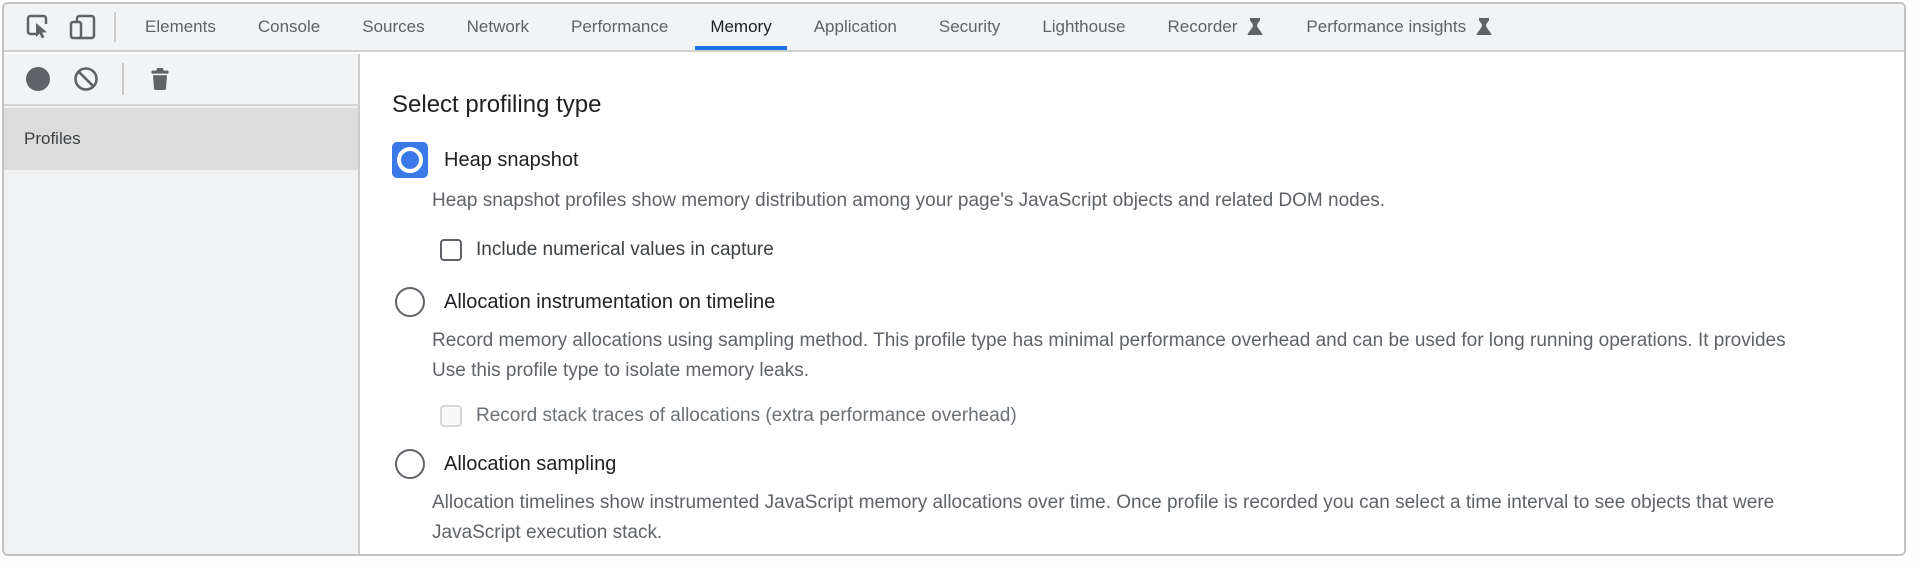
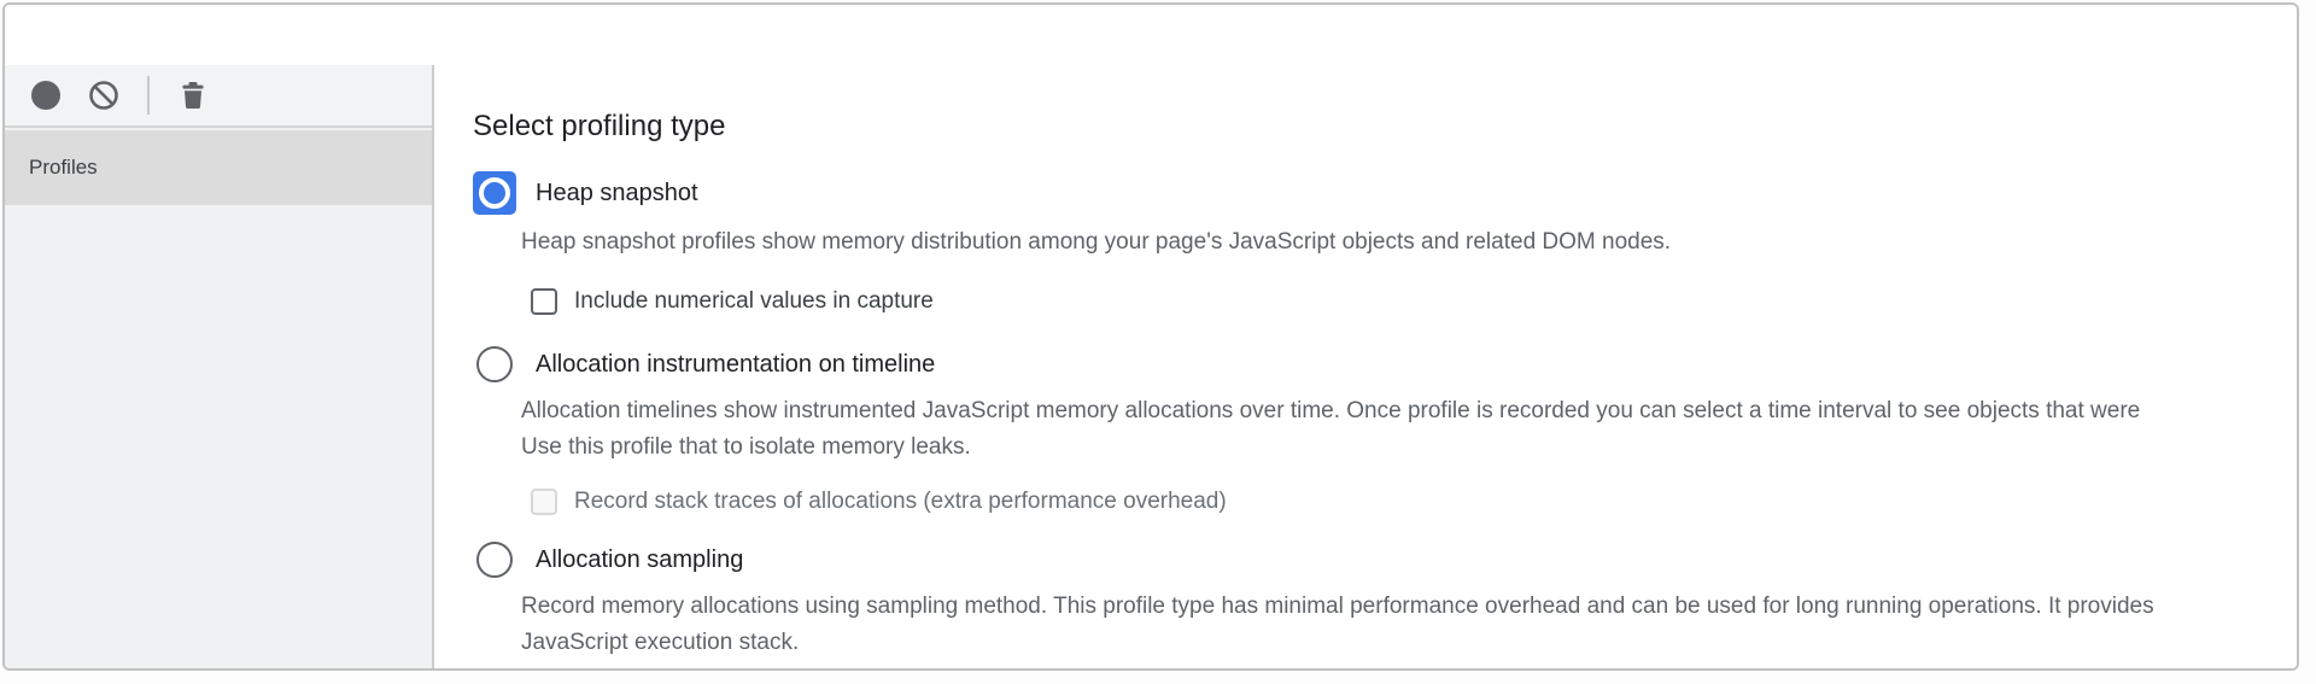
- Elements
- Console
- Sources
- Network
- Performance
- Memory
- Application
- Security
- Lighthouse
- Recorder
- Performance insights
  Profiles
  Select profiling type
  Heap snapshot
  Heap snapshot profiles show memory distribution among your page's JavaScript objects and related DOM nodes.
  Include numerical values in capture
  Allocation instrumentation on timeline
- Record memory allocations using sampling method. This profile type has minimal performance overhead and can be used for long running operations. It provides
+ Allocation timelines show instrumented JavaScript memory allocations over time. Once profile is recorded you can select a time interval to see objects that were
- Use this profile type to isolate memory leaks.
+ Use this profile that to isolate memory leaks.
  Record stack traces of allocations (extra performance overhead)
  Allocation sampling
- Allocation timelines show instrumented JavaScript memory allocations over time. Once profile is recorded you can select a time interval to see objects that were
+ Record memory allocations using sampling method. This profile type has minimal performance overhead and can be used for long running operations. It provides
  JavaScript execution stack.
